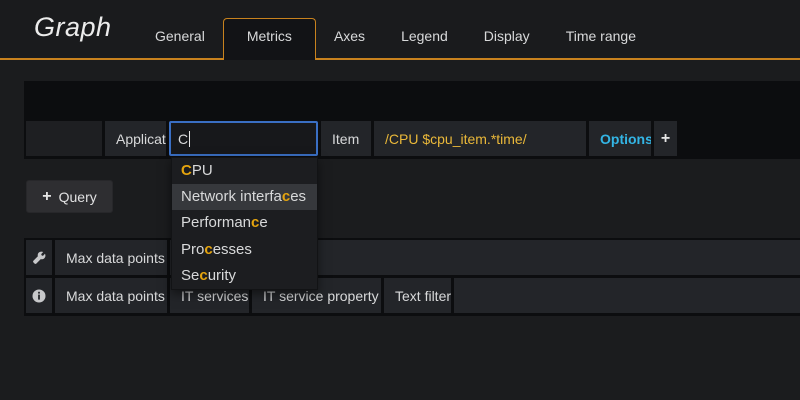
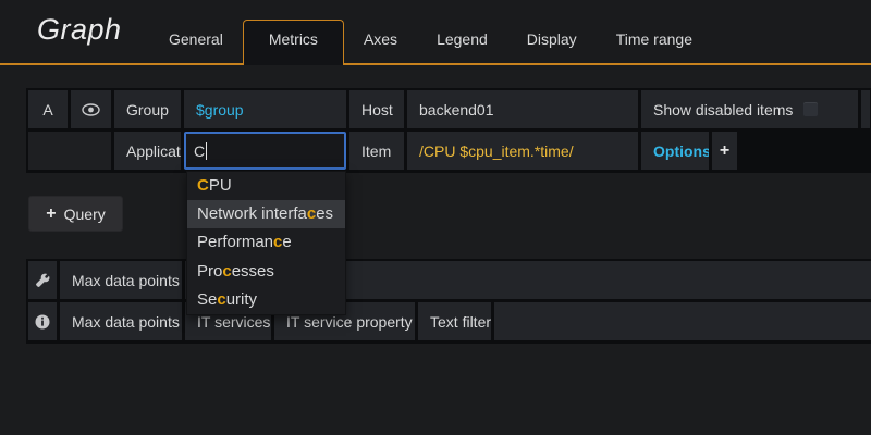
  Graph
  General
  Metrics
  Axes
  Legend
  Display
  Time range
+ A
+ Group
+ $group
+ Host
+ backend01
+ Show disabled items
  Applicat
  C
  Item
  /CPU $cpu_item.*time/
  Options
  +
  +
  Query
  Max data points
  Max data points
  IT services
  IT service property
  Text filter
  CPU
  Network interfaces
  Performance
  Processes
  Security
